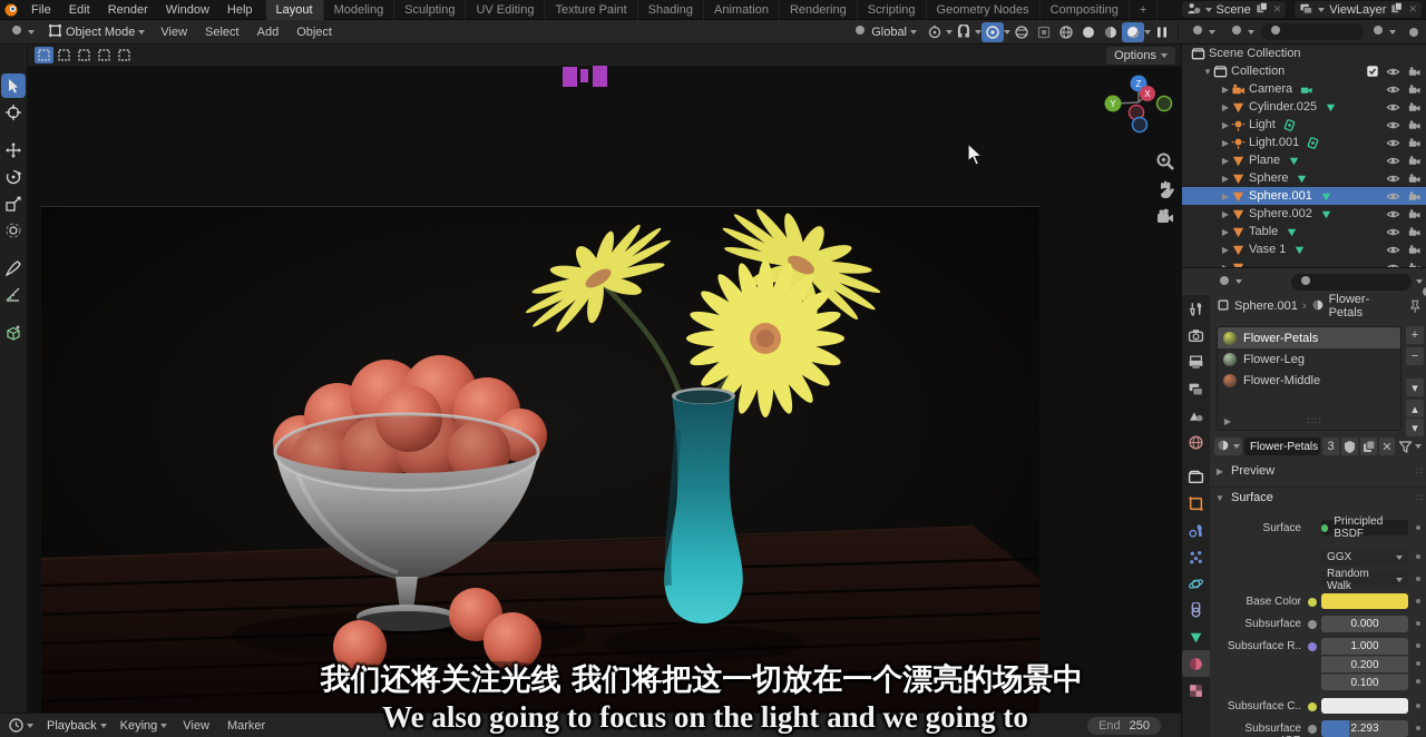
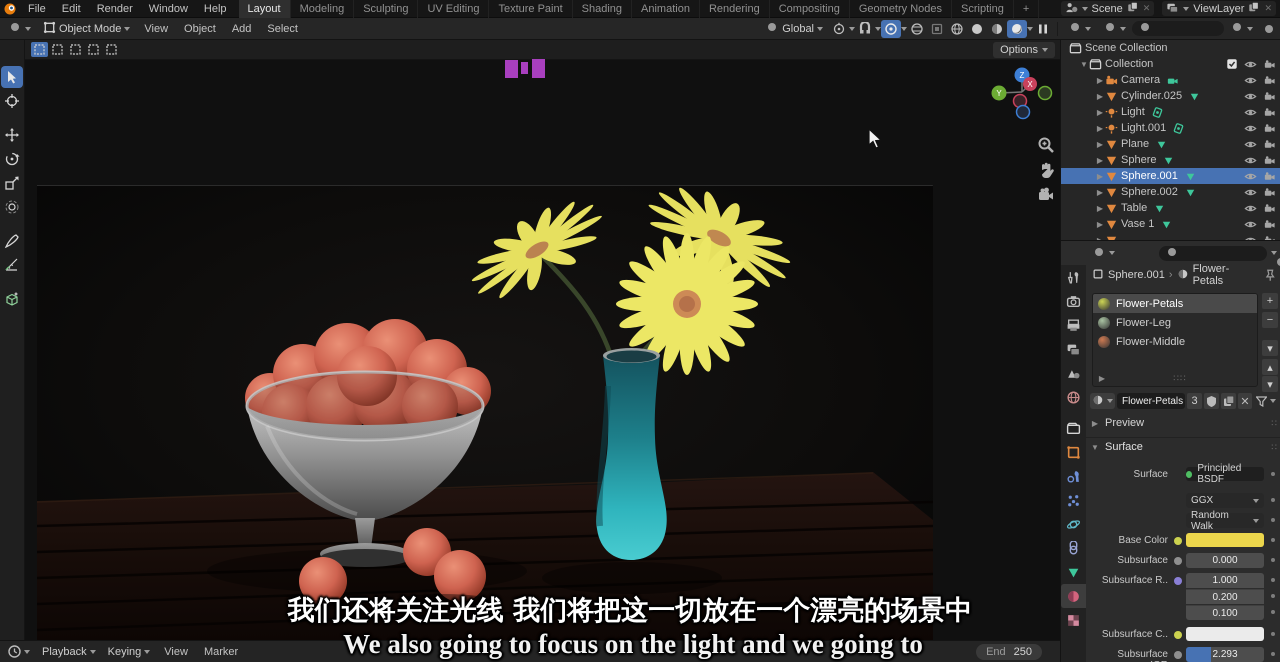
  File
  Edit
  Render
  Window
  Help
  Layout
  Modeling
  Sculpting
  UV Editing
  Texture Paint
  Shading
  Animation
  Rendering
- Scripting
+ Compositing
  Geometry Nodes
- Compositing
+ Scripting
  +
  Scene
  ✕
  ViewLayer
  ✕
  Object Mode
  View
- Select
+ Object
  Add
- Object
+ Select
  Global
  Options
  Z
  Y
  X
  Scene Collection
  ▼
  Collection
  ▶
  Camera
  ▶
  Cylinder.025
  ▶
  Light
  ▶
  Light.001
  ▶
  Plane
  ▶
  Sphere
  ▶
  Sphere.001
  ▶
  Sphere.002
  ▶
  Table
  ▶
  Vase 1
  Sphere.001
  ›
  Flower-Petals
  Flower-Petals
  Flower-Leg
  Flower-Middle
  ▶
  ∷∷
  +
  −
  ▾
  ▴
  ▾
  Flower-Petals
  3
  ✕
  ▶
  Preview
  ∷
  ▼
  Surface
  ∷
  Surface
  Principled BSDF
  GGX
  Random Walk
  Base Color
  Subsurface
  0.000
  Subsurface R..
  1.000
  0.200
  0.100
  Subsurface C..
  Subsurface
  2.293
  Playback
  Keying
  View
  Marker
  End
  250
  我们还将关注光线 我们将把这一切放在一个漂亮的场景中
  We also going to focus on the light and we going to
